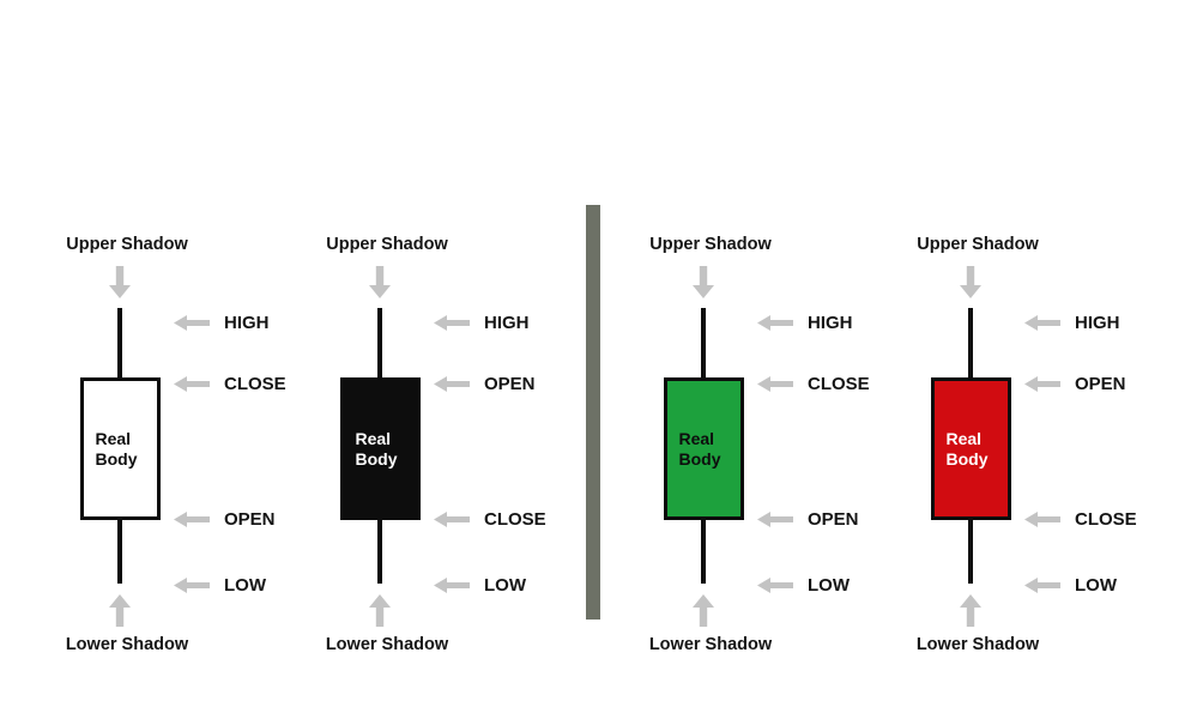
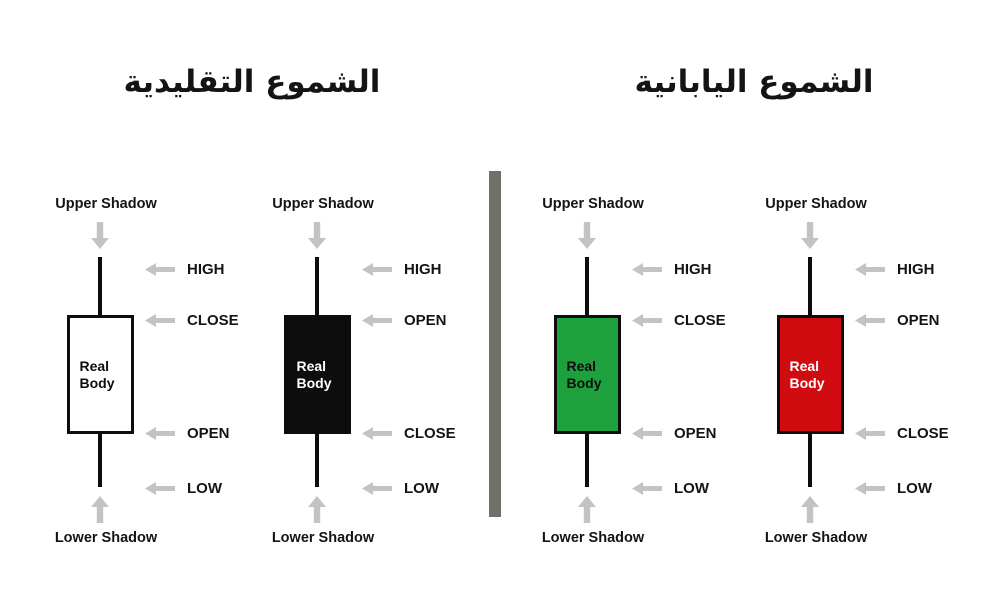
+ الشموع التقليدية
+ الشموع اليابانية
  Upper Shadow
  Real Body
  Lower Shadow
  HIGH
  CLOSE
  OPEN
  LOW
  Upper Shadow
  Real Body
  Lower Shadow
  HIGH
  OPEN
  CLOSE
  LOW
  Upper Shadow
  Real Body
  Lower Shadow
  HIGH
  CLOSE
  OPEN
  LOW
  Upper Shadow
  Real Body
  Lower Shadow
  HIGH
  OPEN
  CLOSE
  LOW
